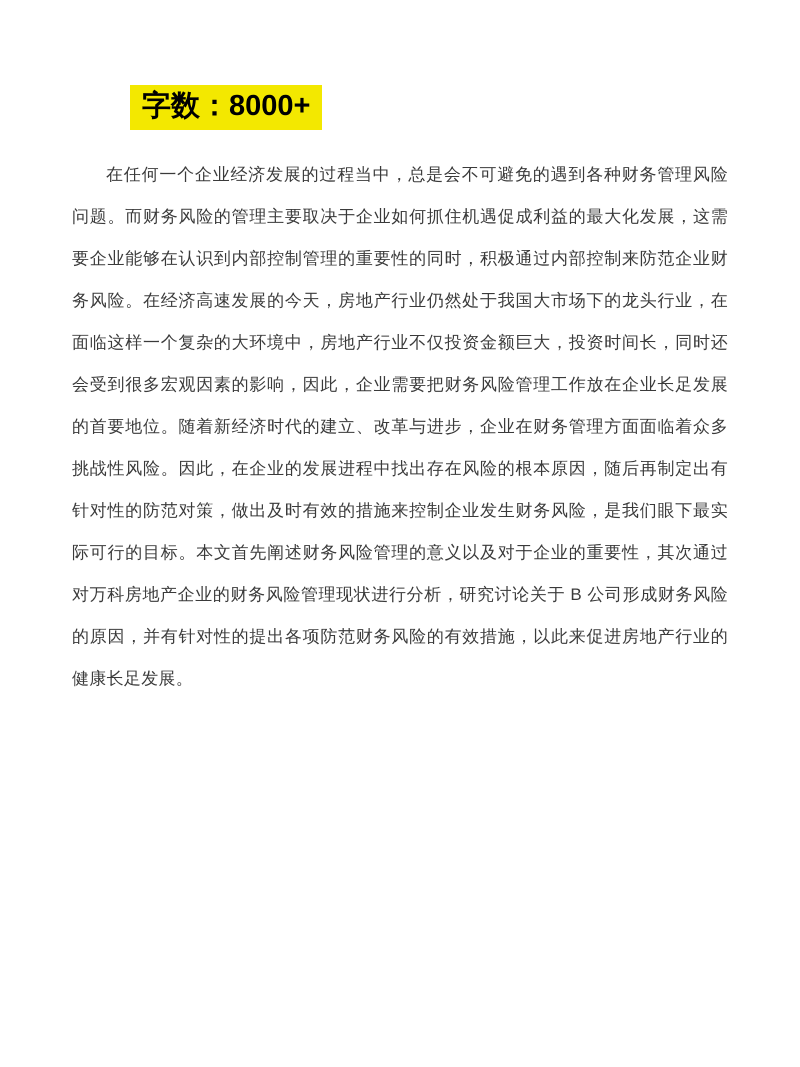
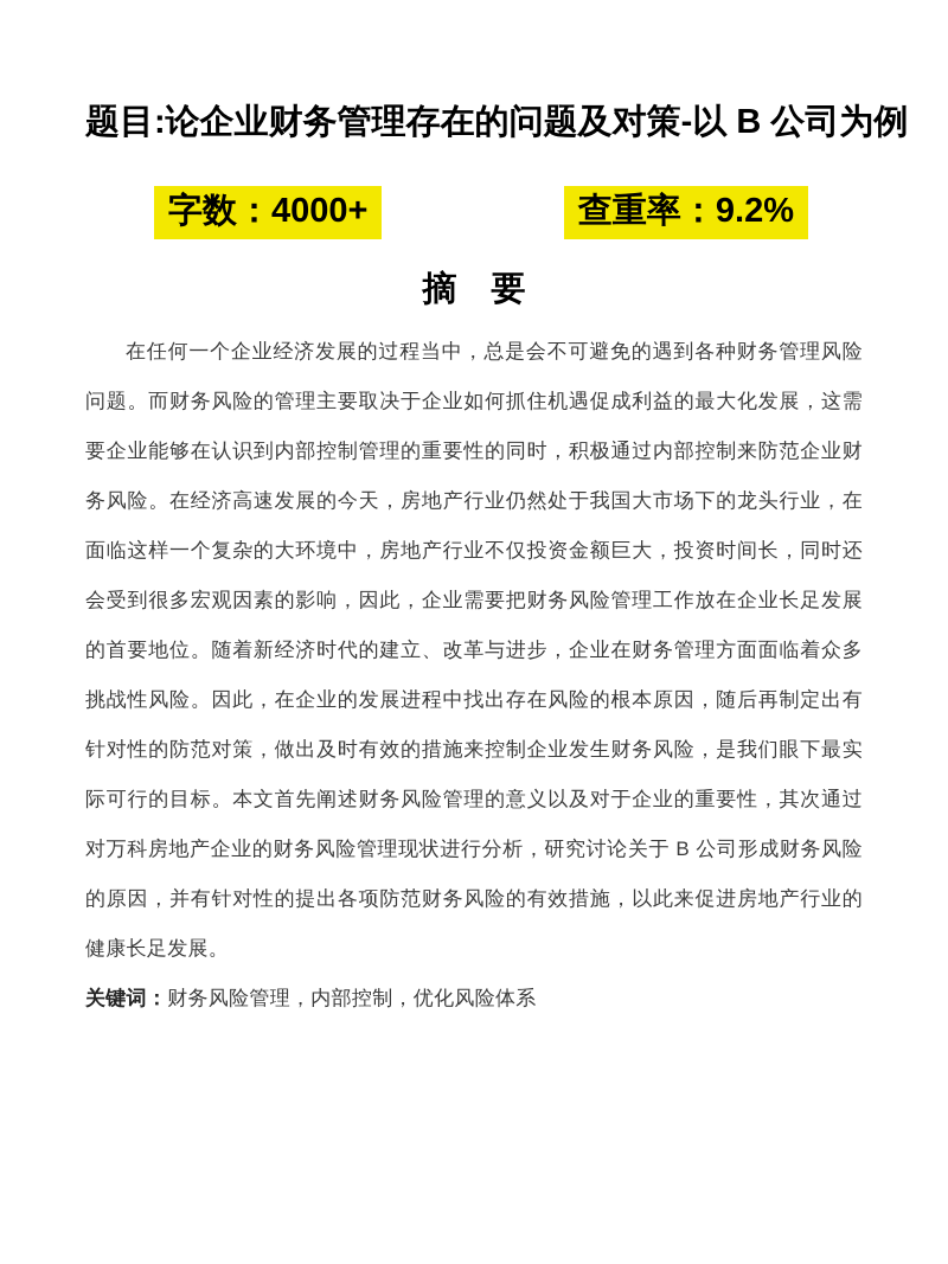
+ 题目:论企业财务管理存在的问题及对策-以 B 公司为例
- 字数：8000+
+ 字数：4000+
+ 查重率：9.2%
+ 摘 要
  在任何一个企业经济发展的过程当中，总是会不可避免的遇到各种财务管理风险问题。而财务风险的管理主要取决于企业如何抓住机遇促成利益的最大化发展，这需要企业能够在认识到内部控制管理的重要性的同时，积极通过内部控制来防范企业财务风险。在经济高速发展的今天，房地产行业仍然处于我国大市场下的龙头行业，在面临这样一个复杂的大环境中，房地产行业不仅投资金额巨大，投资时间长，同时还会受到很多宏观因素的影响，因此，企业需要把财务风险管理工作放在企业长足发展的首要地位。随着新经济时代的建立、改革与进步，企业在财务管理方面面临着众多挑战性风险。因此，在企业的发展进程中找出存在风险的根本原因，随后再制定出有针对性的防范对策，做出及时有效的措施来控制企业发生财务风险，是我们眼下最实际可行的目标。本文首先阐述财务风险管理的意义以及对于企业的重要性，其次通过对万科房地产企业的财务风险管理现状进行分析，研究讨论关于 B 公司形成财务风险的原因，并有针对性的提出各项防范财务风险的有效措施，以此来促进房地产行业的健康长足发展。
+ 关键词：财务风险管理，内部控制，优化风险体系
